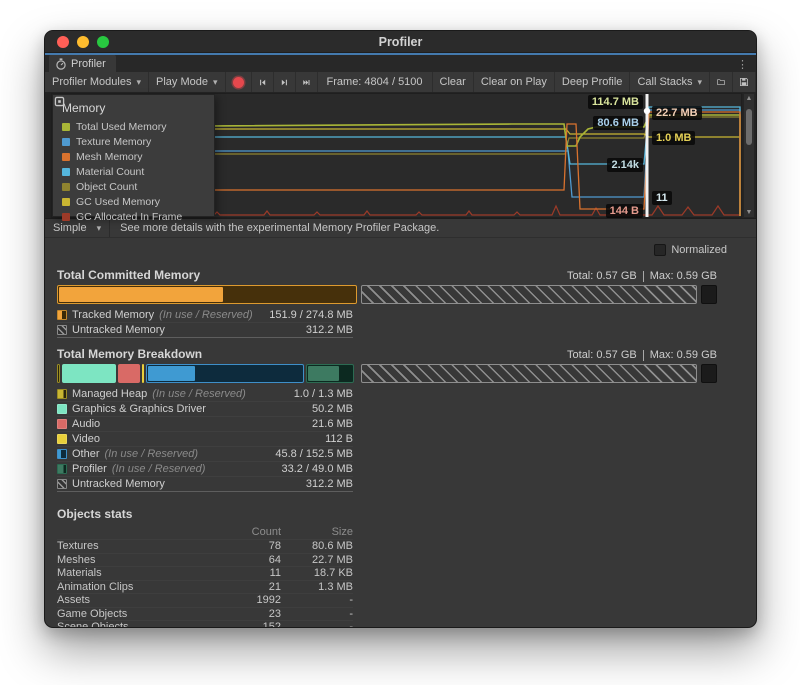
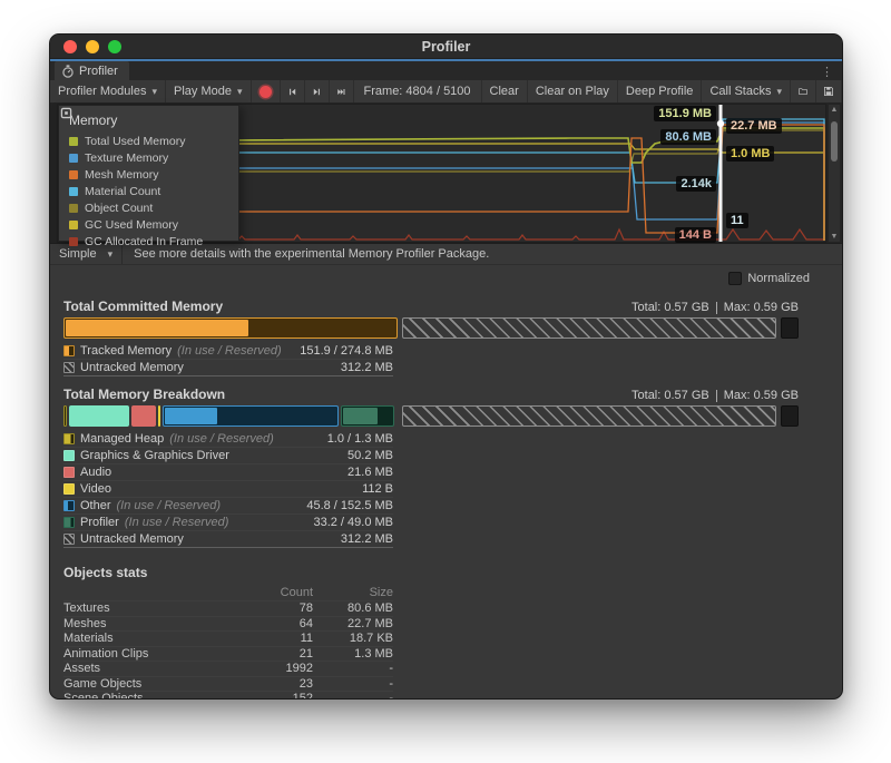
  Profiler
  Profiler
  ⋮
  Profiler Modules
  ▾
  Play Mode
  ▾
  Frame: 4804 / 5100
  Clear
  Clear on Play
  Deep Profile
  Call Stacks
  ▾
  Memory
  Total Used Memory
  Texture Memory
  Mesh Memory
  Material Count
  Object Count
  GC Used Memory
  GC Allocated In Frame
- 114.7 MB
+ 151.9 MB
  22.7 MB
  80.6 MB
  1.0 MB
  2.14k
  11
  144 B
  Simple
  ▾
  See more details with the experimental Memory Profiler Package.
  Normalized
  Total Committed Memory
  Total: 0.57 GB
  Max: 0.59 GB
  Tracked Memory
  (In use / Reserved)
  151.9 / 274.8 MB
  Untracked Memory
  312.2 MB
  Total Memory Breakdown
  Total: 0.57 GB
  Max: 0.59 GB
  Managed Heap
  (In use / Reserved)
  1.0 / 1.3 MB
  Graphics & Graphics Driver
  50.2 MB
  Audio
  21.6 MB
  Video
  112 B
  Other
  (In use / Reserved)
  45.8 / 152.5 MB
  Profiler
  (In use / Reserved)
  33.2 / 49.0 MB
  Untracked Memory
  312.2 MB
  Objects stats
  Count
  Size
  Textures
  78
  80.6 MB
  Meshes
  64
  22.7 MB
  Materials
  11
  18.7 KB
  Animation Clips
  21
  1.3 MB
  Assets
  1992
  -
  Game Objects
  23
  -
